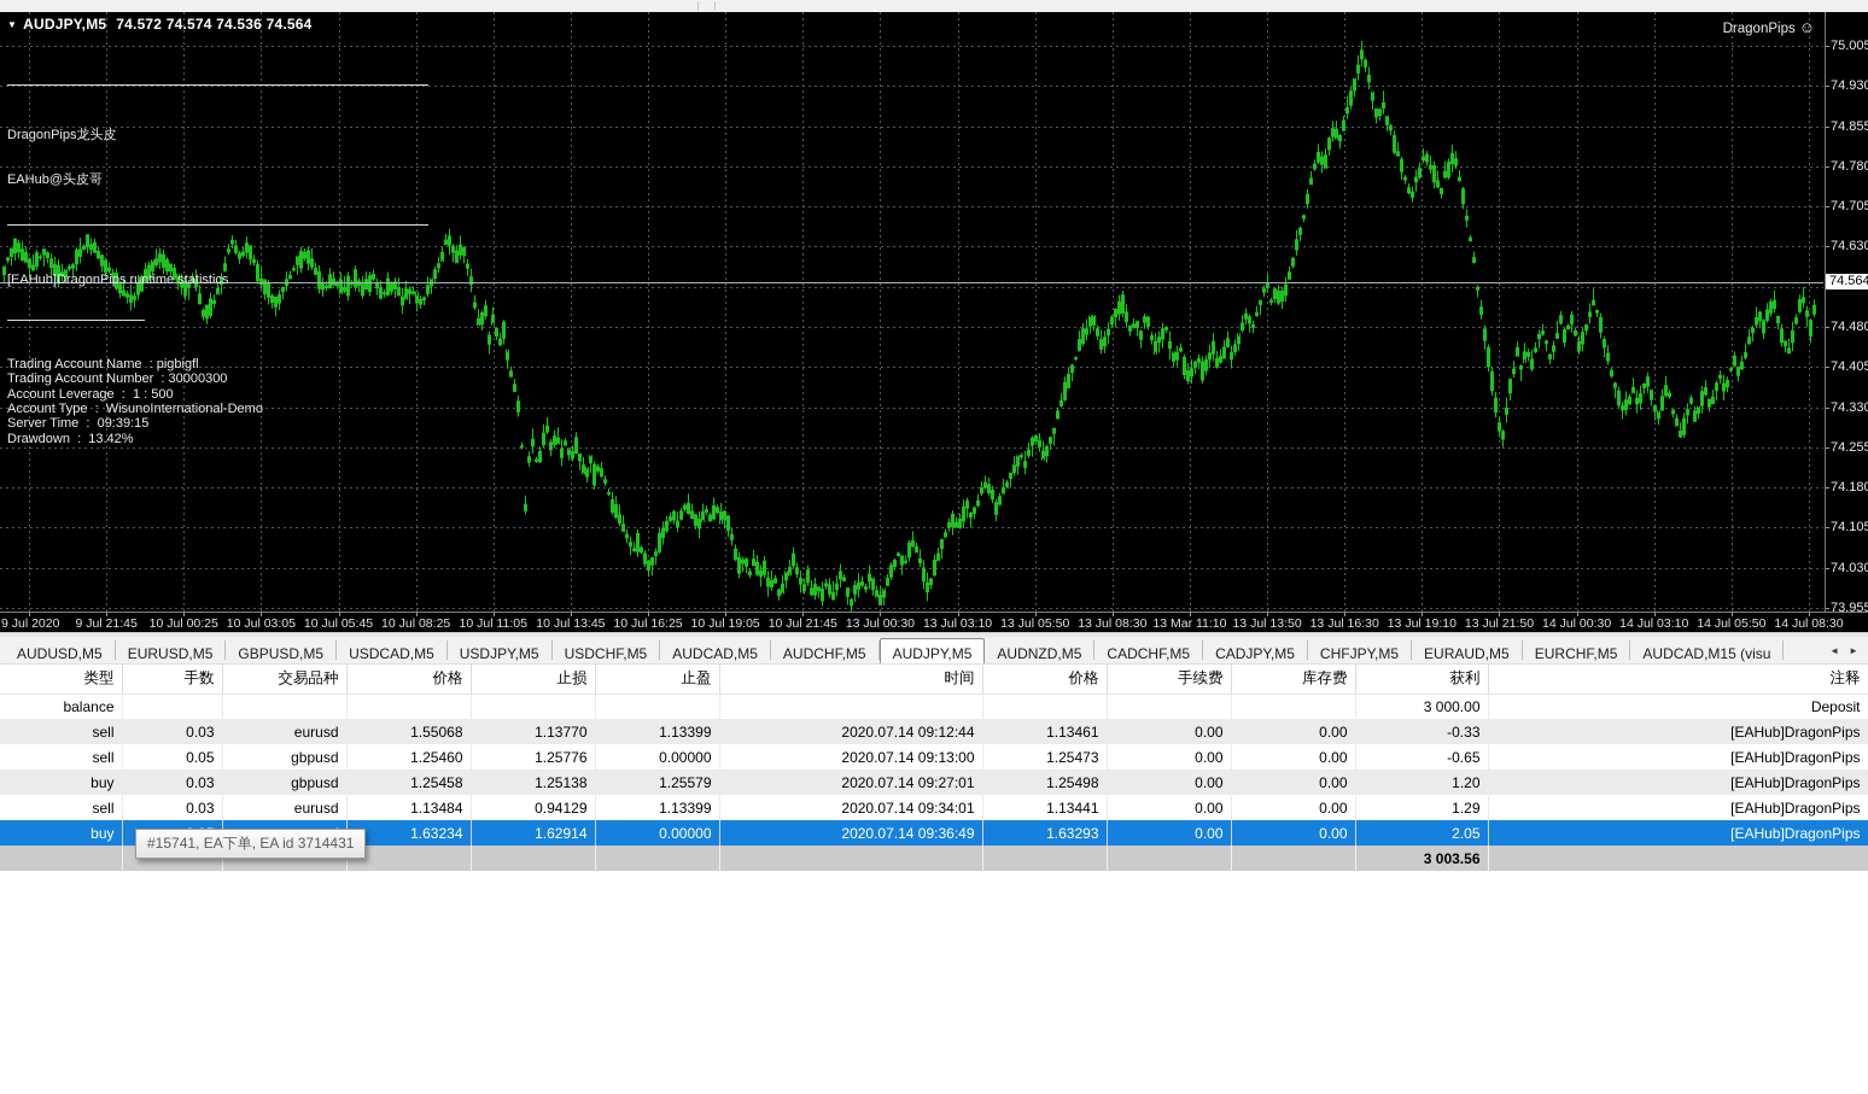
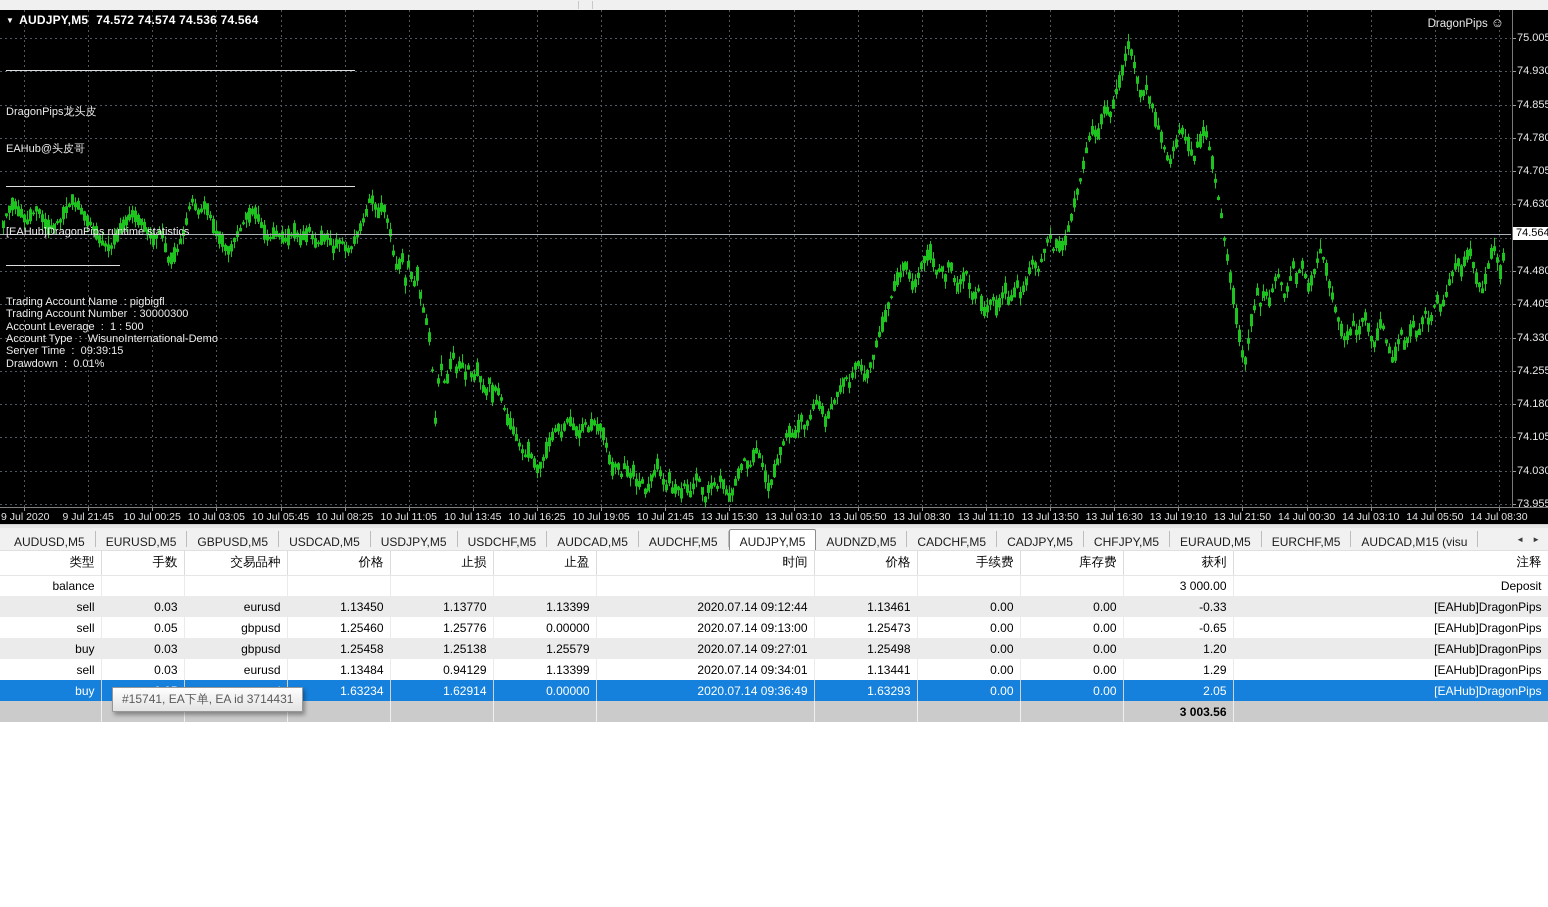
  ▼ AUDJPY,M5 74.572 74.574 74.536 74.564
  DragonPips ☺
  DragonPips龙头皮
  EAHub@头皮哥
  [EAHub]DragonPips runtime statistics
  Trading Account Name : pigbigfl
  Trading Account Number : 30000300
  Account Leverage : 1 : 500
  Account Type : WisunoInternational-Demo
  Server Time : 09:39:15
- Drawdown : 13.42%
+ Drawdown : 0.01%
  75.00
  74.93
  74.85
  74.78
  74.70
  74.63
  74.48
  74.40
  74.33
  74.25
  74.18
  74.10
  74.03
  73.95
  74.564
  9 Jul 2020
  9 Jul 21:45
  10 Jul 00:25
  10 Jul 03:05
  10 Jul 05:45
  10 Jul 08:25
  10 Jul 11:05
  10 Jul 13:45
  10 Jul 16:25
  10 Jul 19:05
  10 Jul 21:45
- 13 Jul 00:30
+ 13 Jul 15:30
  13 Jul 03:10
  13 Jul 05:50
  13 Jul 08:30
- 13 Mar 11:10
+ 13 Jul 11:10
  13 Jul 13:50
  13 Jul 16:30
  13 Jul 19:10
  13 Jul 21:50
  14 Jul 00:30
  14 Jul 03:10
  14 Jul 05:50
  14 Jul 08:30
  AUDUSD,M5
  EURUSD,M5
  GBPUSD,M5
  USDCAD,M5
  USDJPY,M5
  USDCHF,M5
  AUDCAD,M5
  AUDCHF,M5
  AUDJPY,M5
  AUDNZD,M5
  CADCHF,M5
  CADJPY,M5
  CHFJPY,M5
  EURAUD,M5
  EURCHF,M5
  AUDCAD,M15 (visu
  ◄
  ►
  类型	手数	交易品种	价格	止损	止盈	时间	价格	手续费	库存费	获利	注释
  balance										3 000.00	Deposit
- sell	0.03	eurusd	1.55068	1.13770	1.13399	2020.07.14 09:12:44	1.13461	0.00	0.00	-0.33	[EAHub]DragonPips
+ sell	0.03	eurusd	1.13450	1.13770	1.13399	2020.07.14 09:12:44	1.13461	0.00	0.00	-0.33	[EAHub]DragonPips
  sell	0.05	gbpusd	1.25460	1.25776	0.00000	2020.07.14 09:13:00	1.25473	0.00	0.00	-0.65	[EAHub]DragonPips
  buy	0.03	gbpusd	1.25458	1.25138	1.25579	2020.07.14 09:27:01	1.25498	0.00	0.00	1.20	[EAHub]DragonPips
  sell	0.03	eurusd	1.13484	0.94129	1.13399	2020.07.14 09:34:01	1.13441	0.00	0.00	1.29	[EAHub]DragonPips
  buy			1.63234	1.62914	0.00000	2020.07.14 09:36:49	1.63293	0.00	0.00	2.05	[EAHub]DragonPips
  										3 003.56
  #15741, EA下单, EA id 3714431
